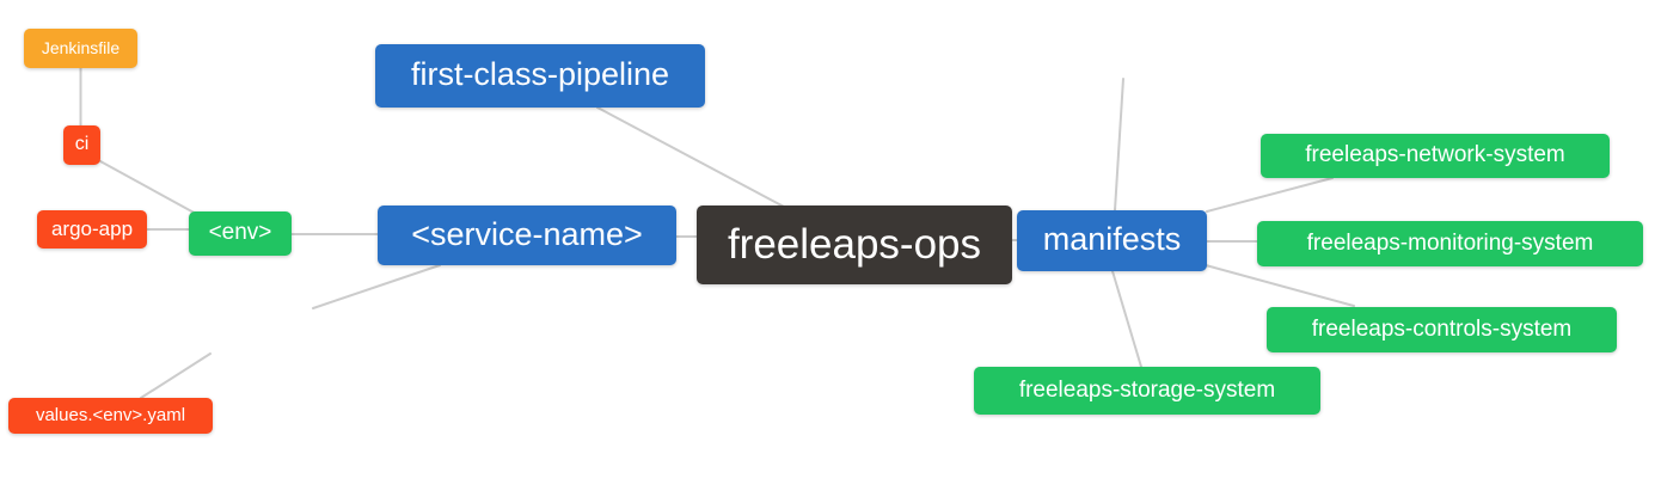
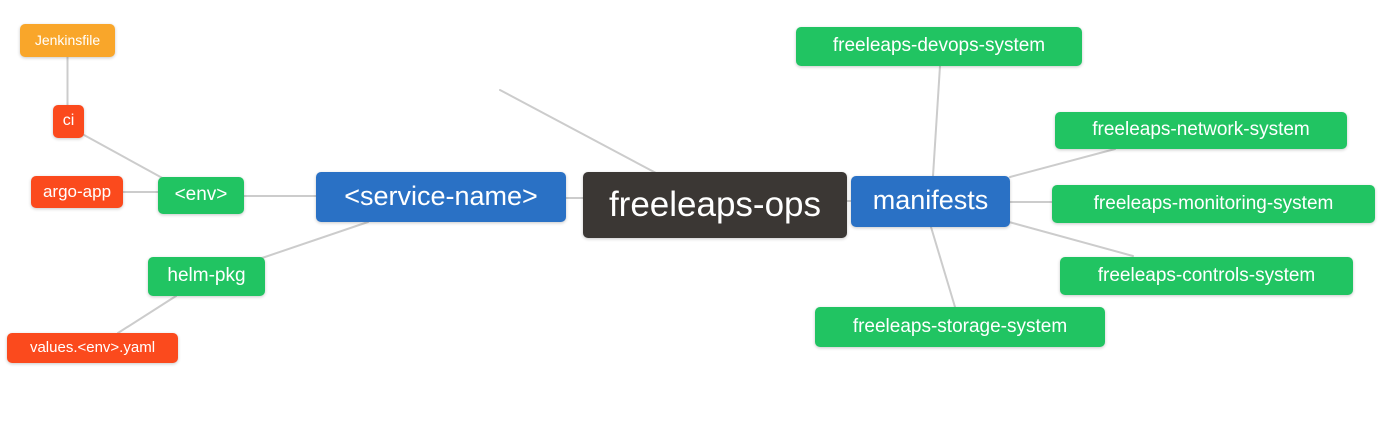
  Jenkinsfile
  ci
  argo-app
  <env>
+ helm-pkg
  values.<env>.yaml
- first-class-pipeline
  <service-name>
  freeleaps-ops
  manifests
+ freeleaps-devops-system
  freeleaps-network-system
  freeleaps-monitoring-system
  freeleaps-controls-system
  freeleaps-storage-system
